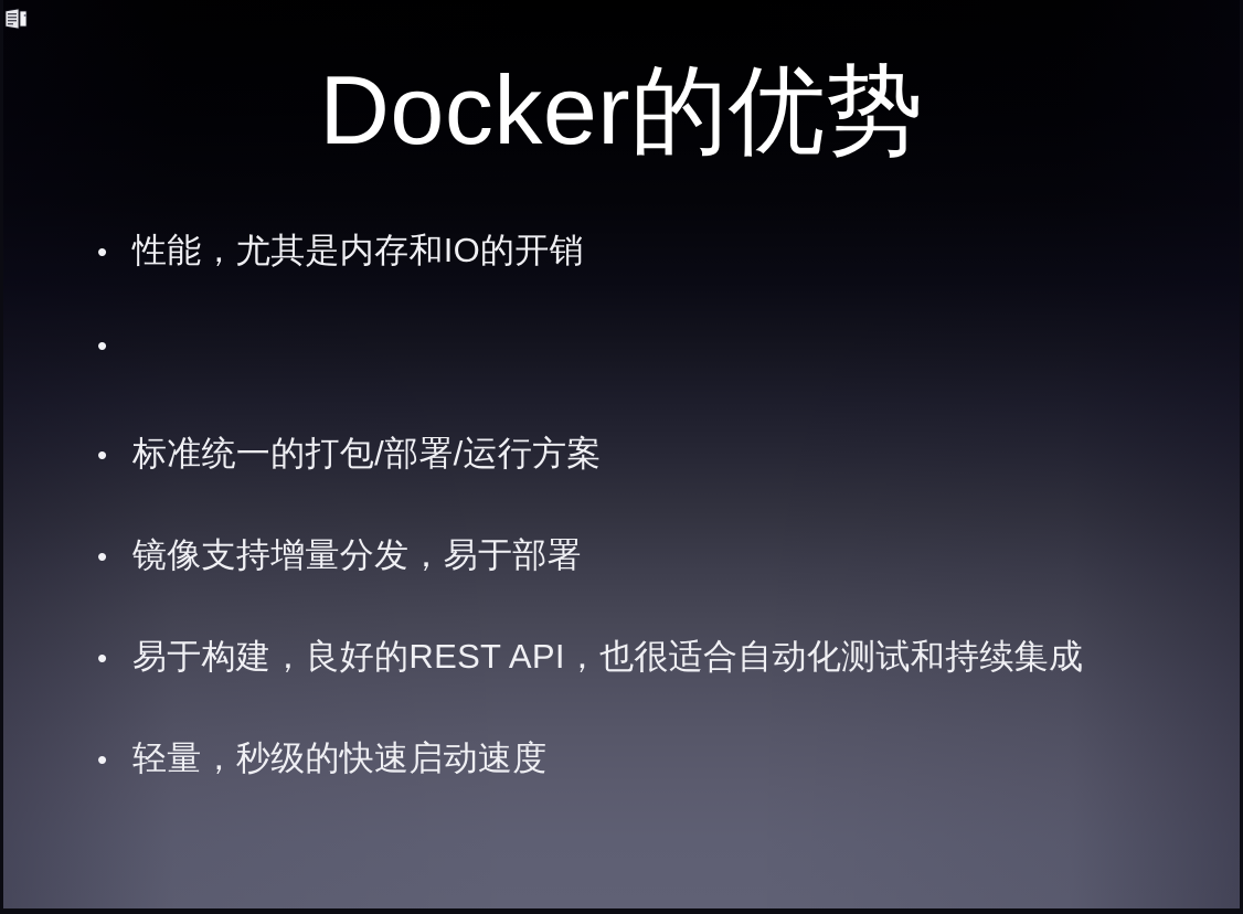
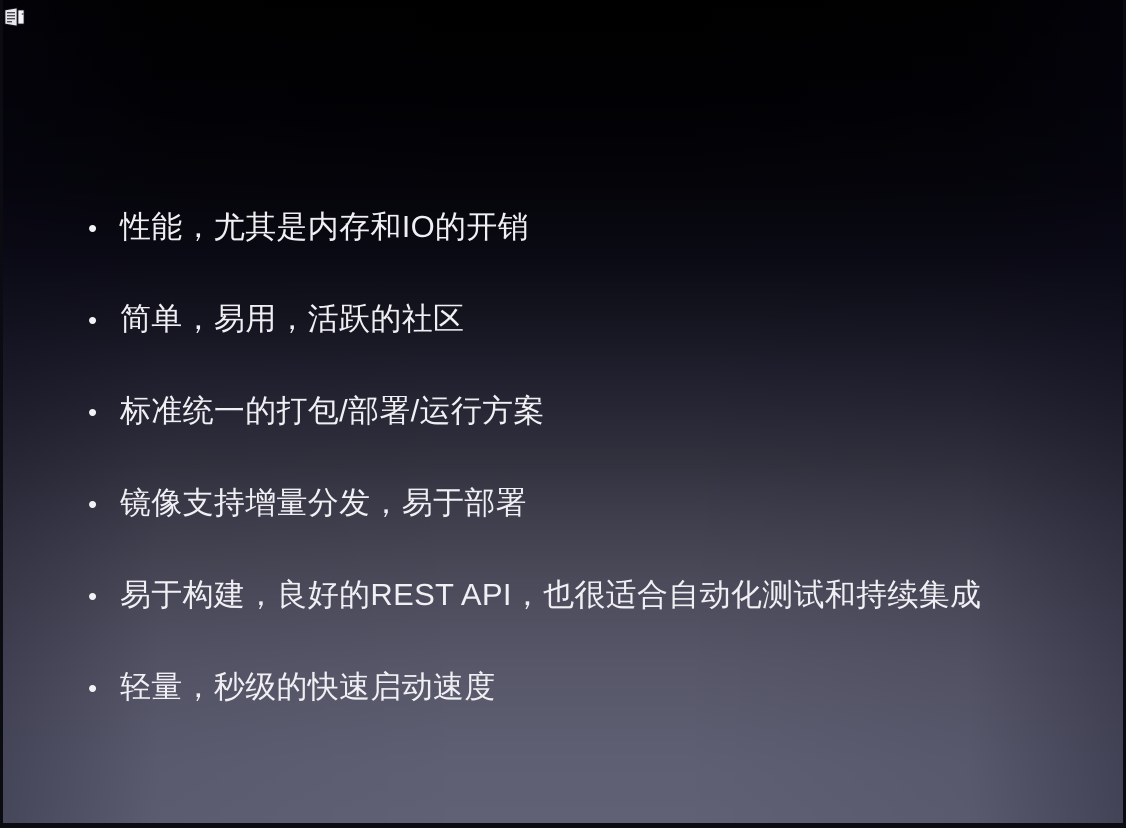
- Docker的优势
  •
  性能，尤其是内存和IO的开销
  •
+ 简单，易用，活跃的社区
  •
  标准统一的打包/部署/运行方案
  •
  镜像支持增量分发，易于部署
  •
  易于构建，良好的REST API，也很适合自动化测试和持续集成
  •
  轻量，秒级的快速启动速度
